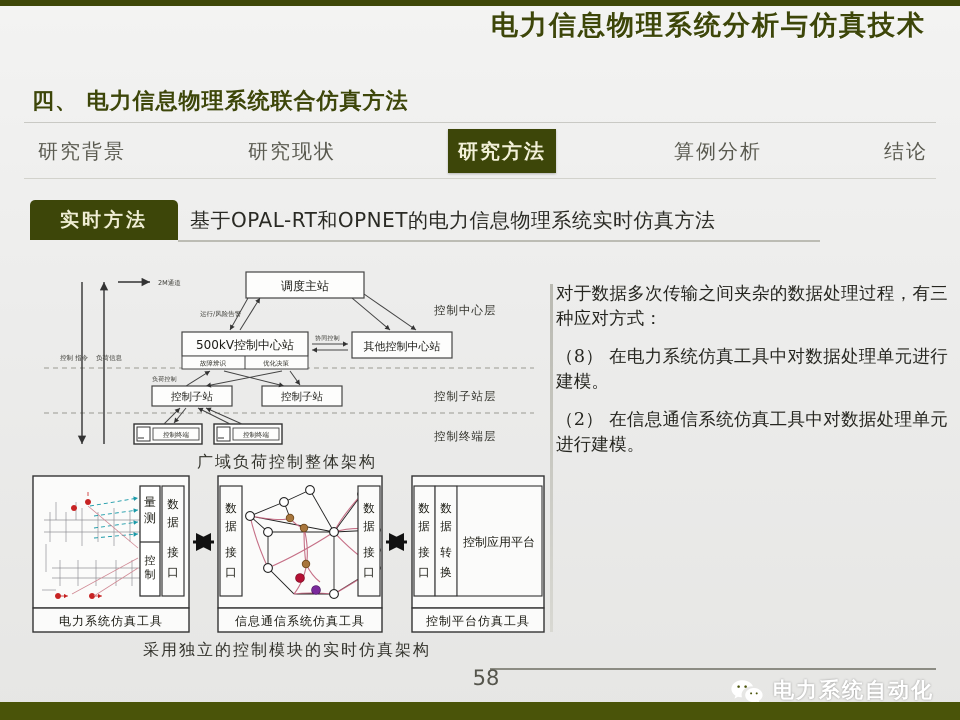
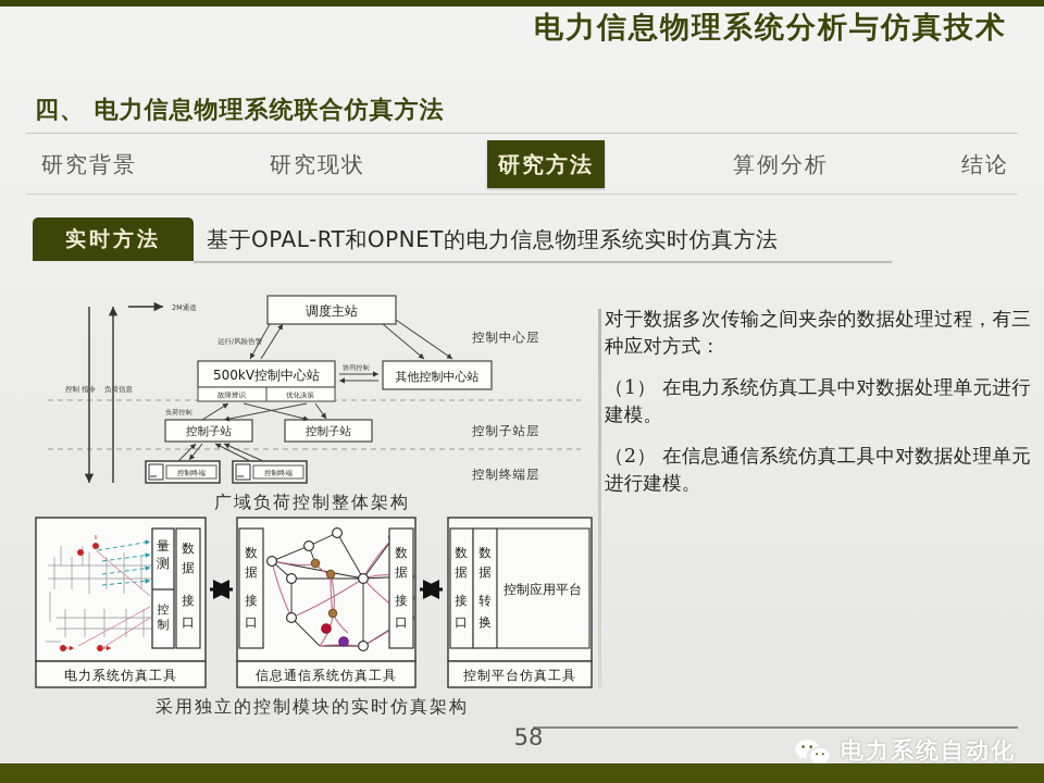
  电力信息物理系统分析与仿真技术
  四、 电力信息物理系统联合仿真方法
  研究背景
  研究现状
  研究方法
  算例分析
  结论
  实时方法
  基于OPAL-RT和OPNET的电力信息物理系统实时仿真方法
  2M通道
  控制 指令
  负荷信息
  调度主站
  500kV控制中心站
  故障辨识
  优化决策
  其他控制中心站
  控制子站
  控制子站
  控制终端
  控制终端
  运行/风险告警
  控制中心层
  控制子站层
  控制终端层
  广域负荷控制整体架构
  电力系统仿真工具
  量
  测
  控
  制
  数
  据
  接
  口
  信息通信系统仿真工具
  数
  据
  接
  口
  数
  据
  接
  口
  控制平台仿真工具
  数
  据
  接
  口
  数
  据
  转
  换
  控制应用平台
  采用独立的控制模块的实时仿真架构
  对于数据多次传输之间夹杂的数据处理过程，有三种应对方式：
- （8） 在电力系统仿真工具中对数据处理单元进行建模。
+ （1） 在电力系统仿真工具中对数据处理单元进行建模。
  （2） 在信息通信系统仿真工具中对数据处理单元进行建模。
  58
  电力系统自动化
